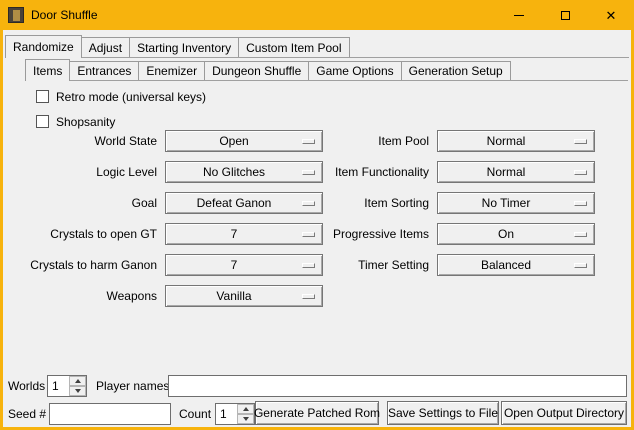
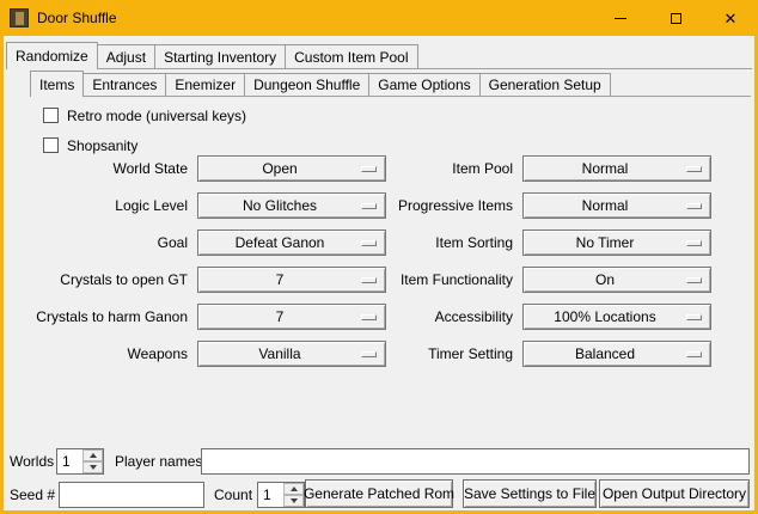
  Door Shuffle
  ✕
  Randomize
  Adjust
  Starting Inventory
  Custom Item Pool
  Items
  Entrances
  Enemizer
  Dungeon Shuffle
  Game Options
  Generation Setup
  Retro mode (universal keys)
  Shopsanity
  World State
  Open
  Logic Level
  No Glitches
  Goal
  Defeat Ganon
  Crystals to open GT
  7
  Crystals to harm Ganon
  7
  Weapons
  Vanilla
  Item Pool
  Normal
- Item Functionality
+ Progressive Items
  Normal
  Item Sorting
  No Timer
- Progressive Items
+ Item Functionality
  On
+ Accessibility
+ 100% Locations
  Timer Setting
  Balanced
  Worlds
  1
  Player names
  Seed #
  Count
  1
  Generate Patched Rom
  Save Settings to File
  Open Output Directory
